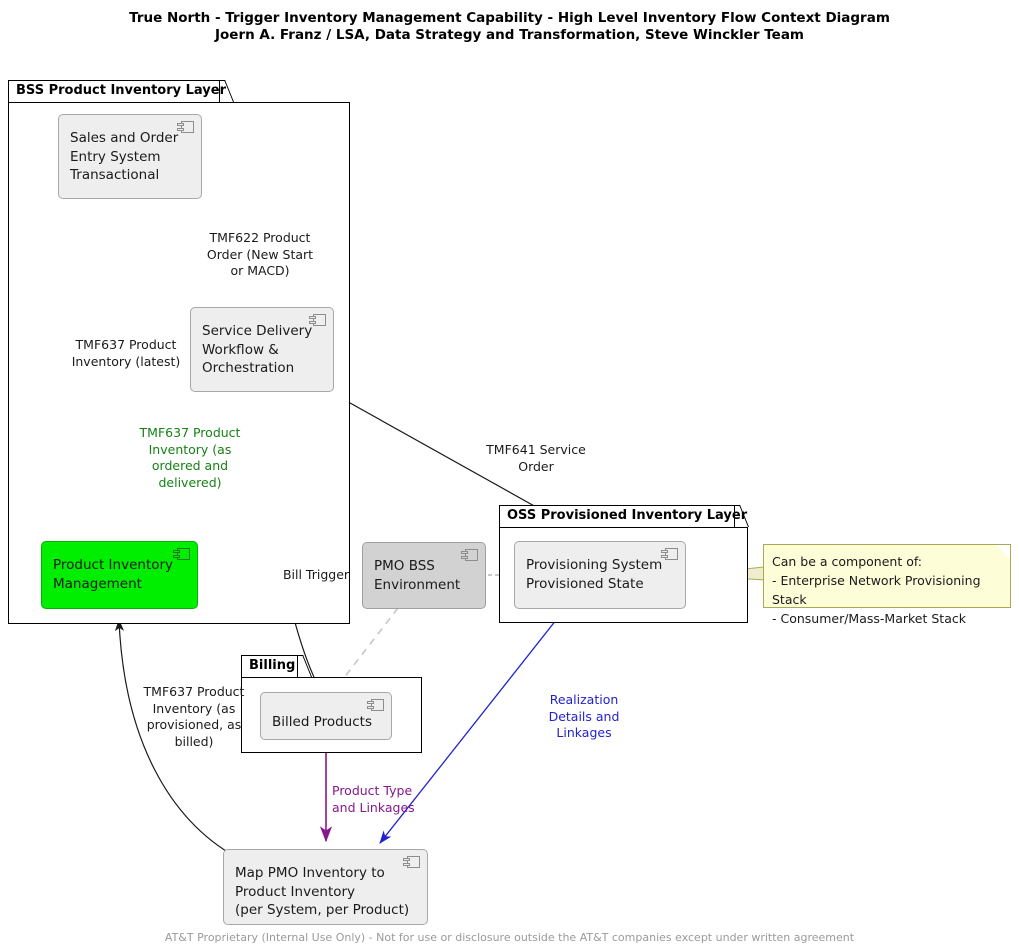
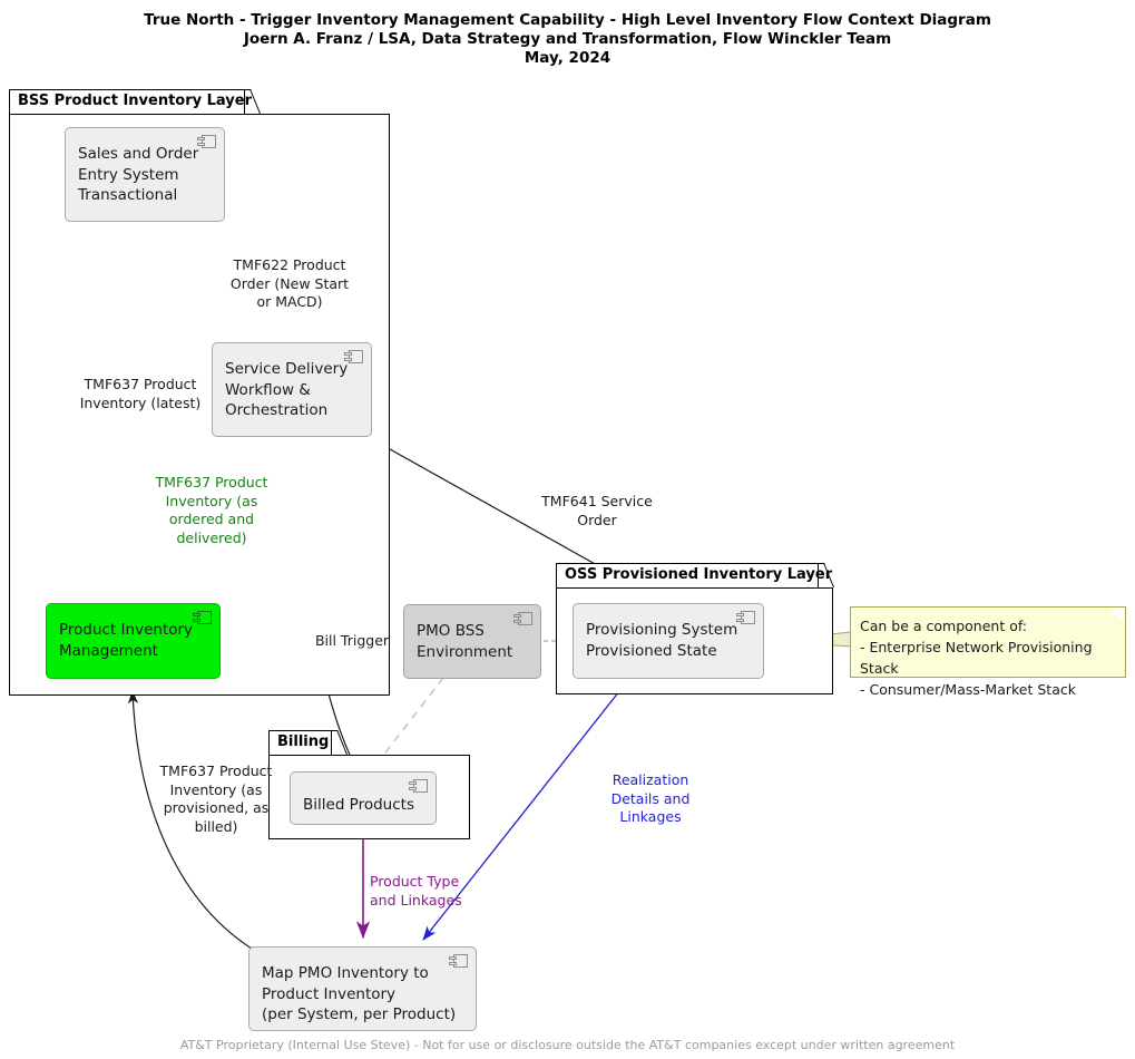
  True North - Trigger Inventory Management Capability - High Level Inventory Flow Context Diagram
- Joern A. Franz / LSA, Data Strategy and Transformation, Steve Winckler Team
+ Joern A. Franz / LSA, Data Strategy and Transformation, Flow Winckler Team
+ May, 2024
  BSS Product Inventory Layer
  OSS Provisioned Inventory Layer
  Billing
  Sales and Order
  Entry System
  Transactional
  Service Delivery
  Workflow &
  Orchestration
  Product Inventory
  Management
  PMO BSS
  Environment
  Provisioning System
  Provisioned State
  Billed Products
  Map PMO Inventory to
  Product Inventory
  (per System, per Product)
  Can be a component of:
  - Enterprise Network Provisioning Stack
  - Consumer/Mass-Market Stack
  TMF622 Product
  Order (New Start
  or MACD)
  TMF637 Product
  Inventory (latest)
  TMF637 Product
  Inventory (as
  ordered and
  delivered)
  TMF641 Service
  Order
  Bill Trigger
  TMF637 Product
  Inventory (as
  provisioned, as
  billed)
  Realization
  Details and
  Linkages
  Product Type
  and Linkages
- AT&T Proprietary (Internal Use Only) - Not for use or disclosure outside the AT&T companies except under written agreement
+ AT&T Proprietary (Internal Use Steve) - Not for use or disclosure outside the AT&T companies except under written agreement
